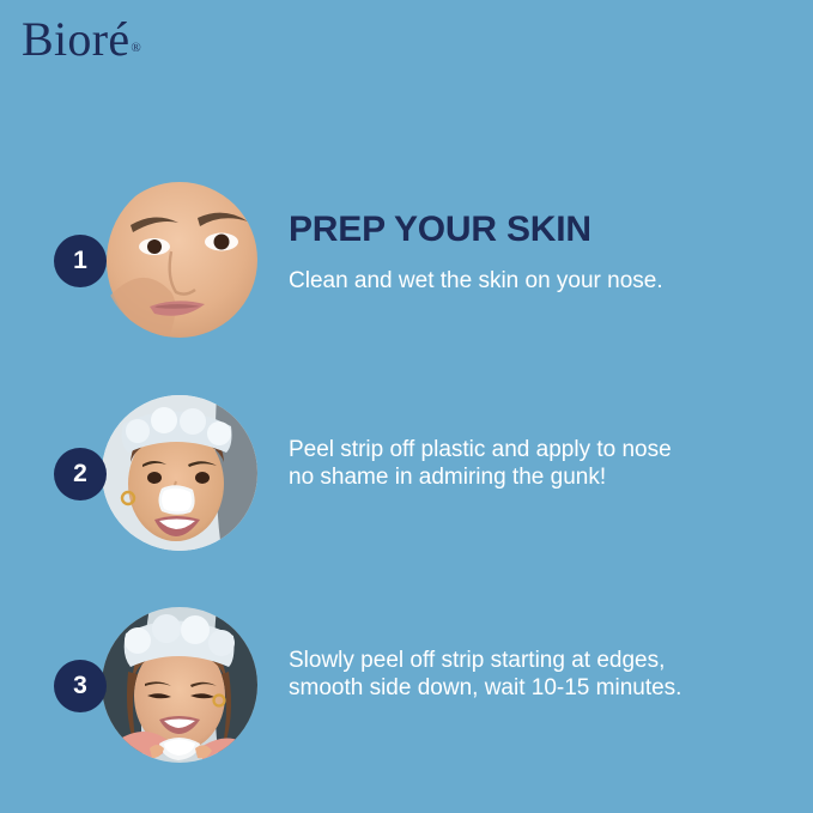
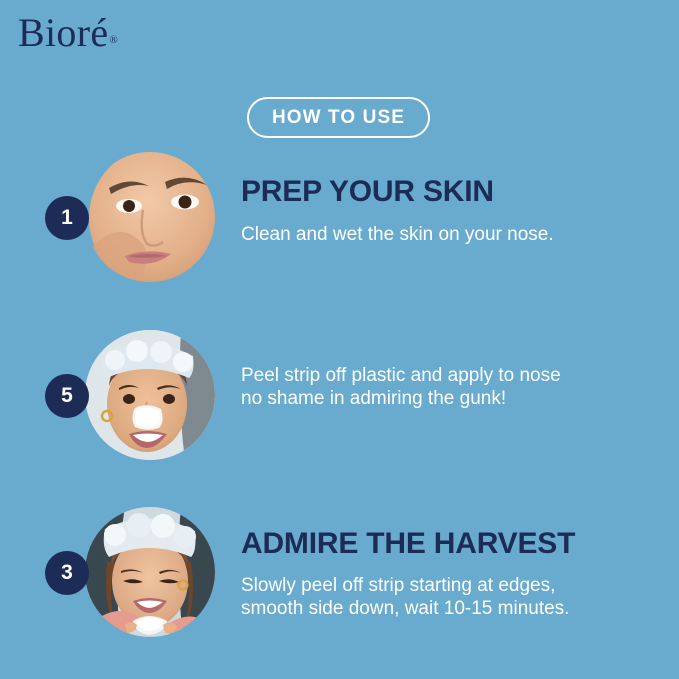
  Bioré
  ®
+ HOW TO USE
  1
  PREP YOUR SKIN
  Clean and wet the skin on your nose.
- 2
+ 5
  Peel strip off plastic and apply to nose
  no shame in admiring the gunk!
  3
+ ADMIRE THE HARVEST
  Slowly peel off strip starting at edges,
  smooth side down, wait 10-15 minutes.
